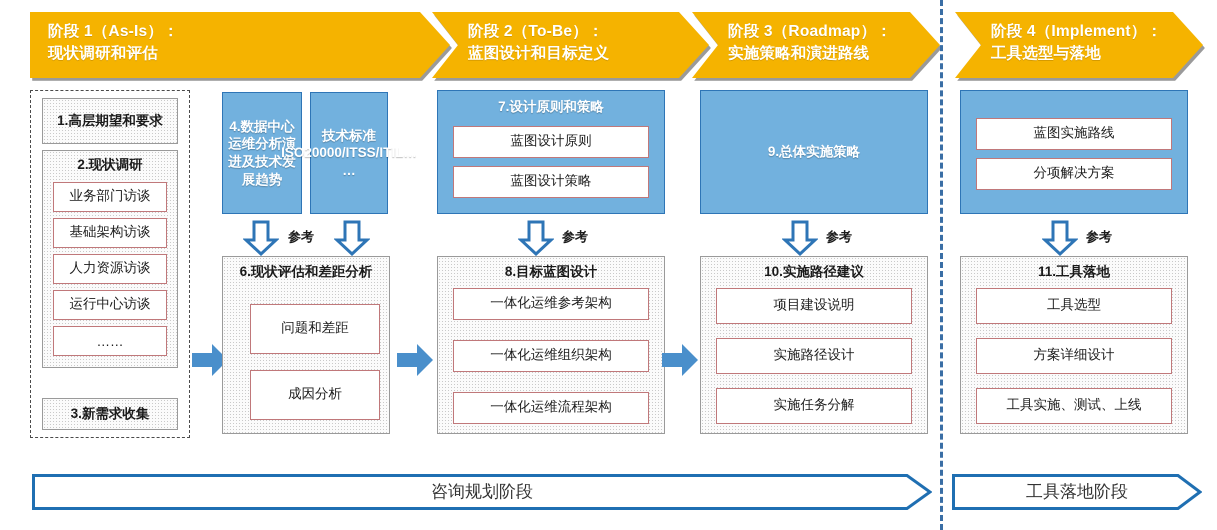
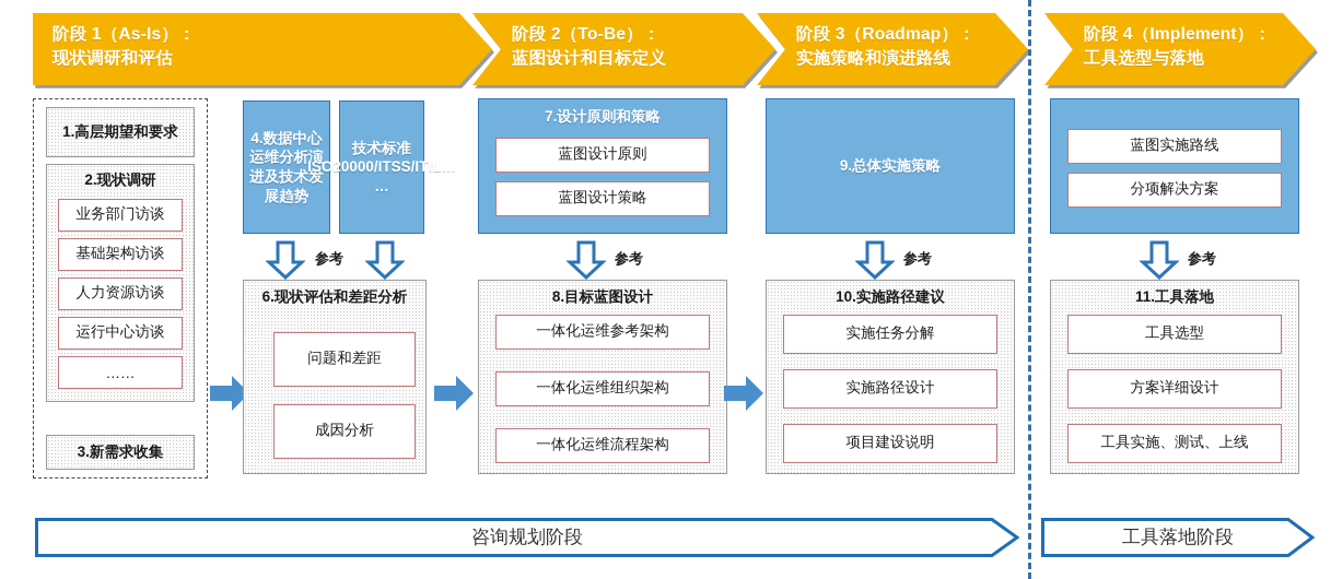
  阶段 1（As-Is）：
  现状调研和评估
  阶段 2（To-Be）：
  蓝图设计和目标定义
  阶段 3（Roadmap）：
  实施策略和演进路线
  阶段 4（Implement）：
  工具选型与落地
  1.高层期望和要求
  2.现状调研
  业务部门访谈
  基础架构访谈
  人力资源访谈
  运行中心访谈
  ……
  3.新需求收集
  4.数据中心运维分析演进及技术发展趋势
  技术标准ISO20000/ITSS/ITIL… …
  参考
  6.现状评估和差距分析
  问题和差距
  成因分析
  7.设计原则和策略
  蓝图设计原则
  蓝图设计策略
  参考
  8.目标蓝图设计
  一体化运维参考架构
  一体化运维组织架构
  一体化运维流程架构
  9.总体实施策略
  参考
  10.实施路径建议
- 项目建设说明
+ 实施任务分解
  实施路径设计
- 实施任务分解
+ 项目建设说明
  蓝图实施路线
  分项解决方案
  参考
  11.工具落地
  工具选型
  方案详细设计
  工具实施、测试、上线
  咨询规划阶段
  工具落地阶段
